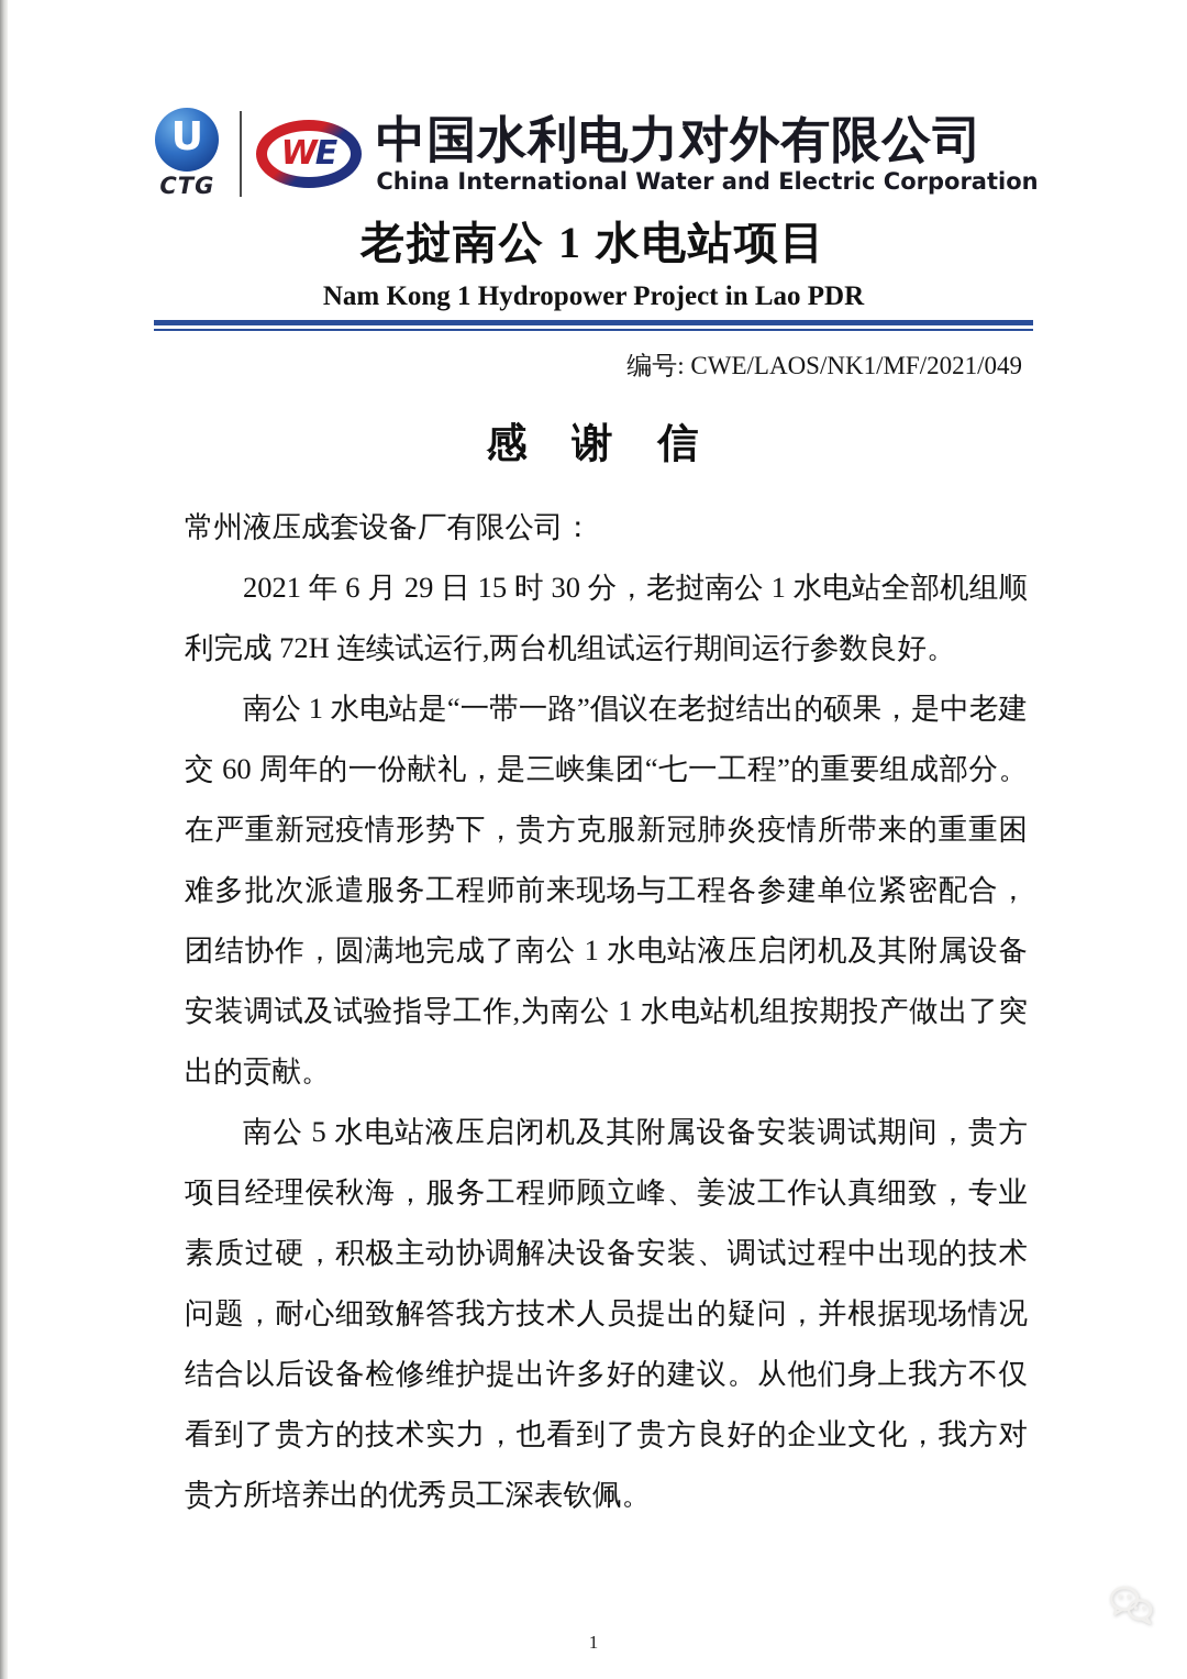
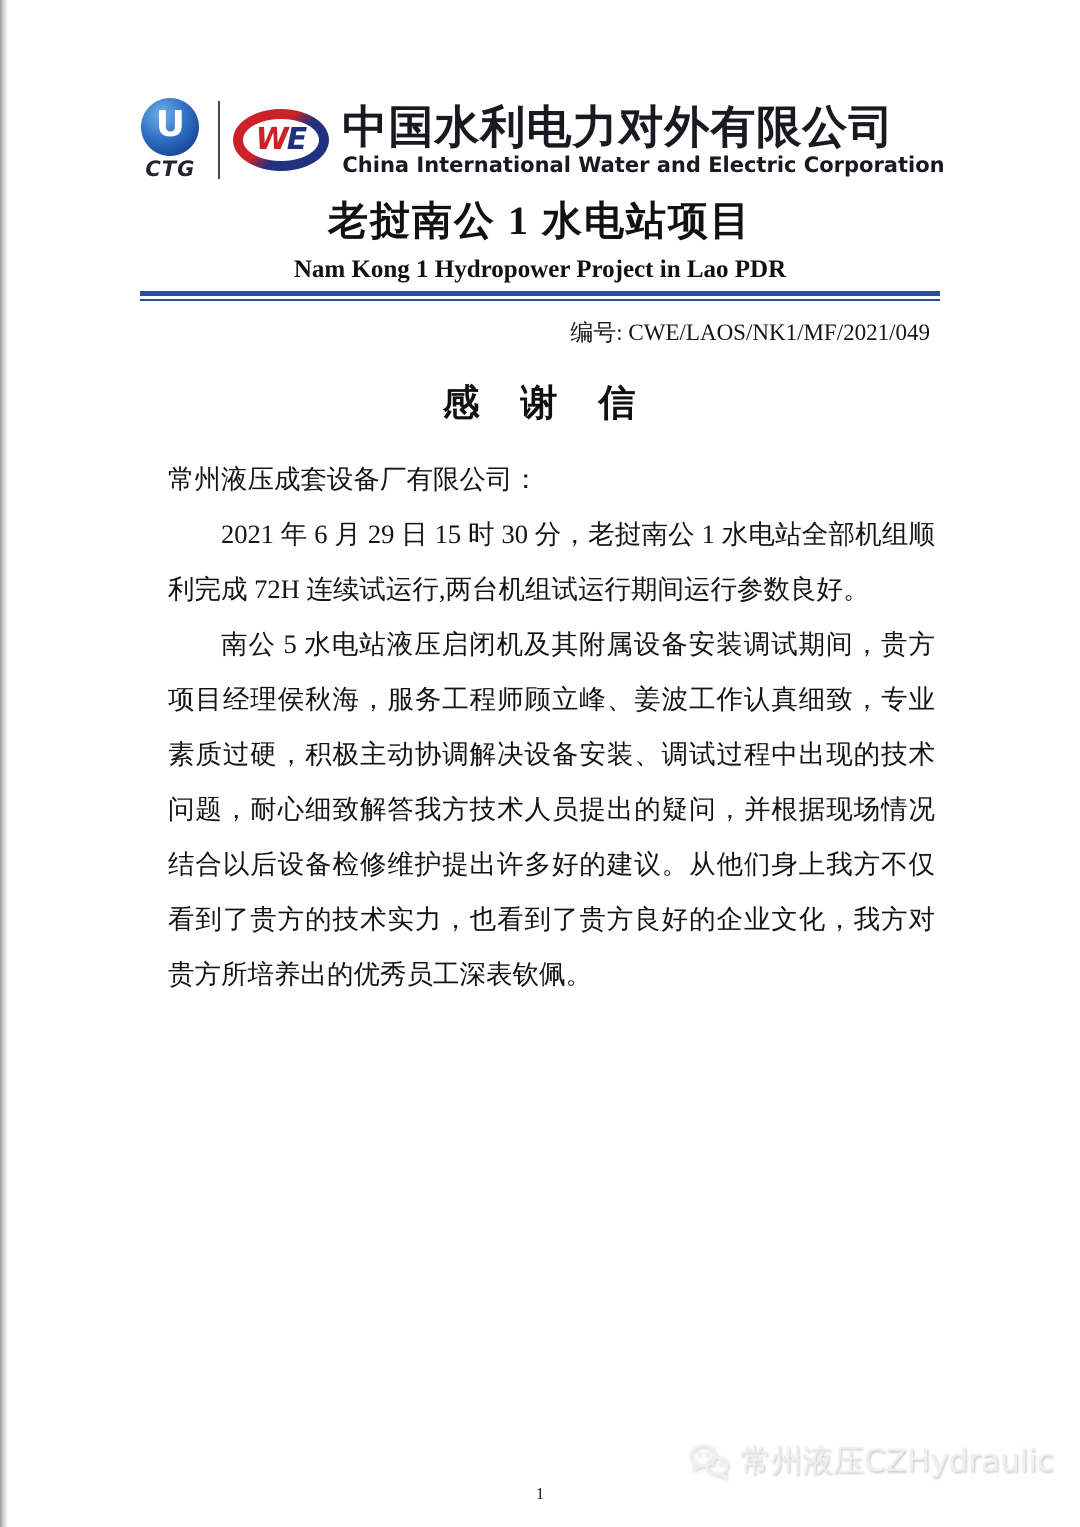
  U
  CTG
  W
  E
  中国水利电力对外有限公司
  China International Water and Electric Corporation
  老挝南公 1 水电站项目
  Nam Kong 1 Hydropower Project in Lao PDR
  编号: CWE/LAOS/NK1/MF/2021/049
  感 谢 信
  常州液压成套设备厂有限公司：
  2021 年 6 月 29 日 15 时 30 分，老挝南公 1 水电站全部机组顺利完成 72H 连续试运行,两台机组试运行期间运行参数良好。
- 南公 1 水电站是“一带一路”倡议在老挝结出的硕果，是中老建交 60 周年的一份献礼，是三峡集团“七一工程”的重要组成部分。在严重新冠疫情形势下，贵方克服新冠肺炎疫情所带来的重重困难多批次派遣服务工程师前来现场与工程各参建单位紧密配合，团结协作，圆满地完成了南公 1 水电站液压启闭机及其附属设备安装调试及试验指导工作,为南公 1 水电站机组按期投产做出了突出的贡献。
  南公 5 水电站液压启闭机及其附属设备安装调试期间，贵方项目经理侯秋海，服务工程师顾立峰、姜波工作认真细致，专业素质过硬，积极主动协调解决设备安装、调试过程中出现的技术问题，耐心细致解答我方技术人员提出的疑问，并根据现场情况结合以后设备检修维护提出许多好的建议。从他们身上我方不仅看到了贵方的技术实力，也看到了贵方良好的企业文化，我方对贵方所培养出的优秀员工深表钦佩。
+ 常州液压CZHydraulic
  1
